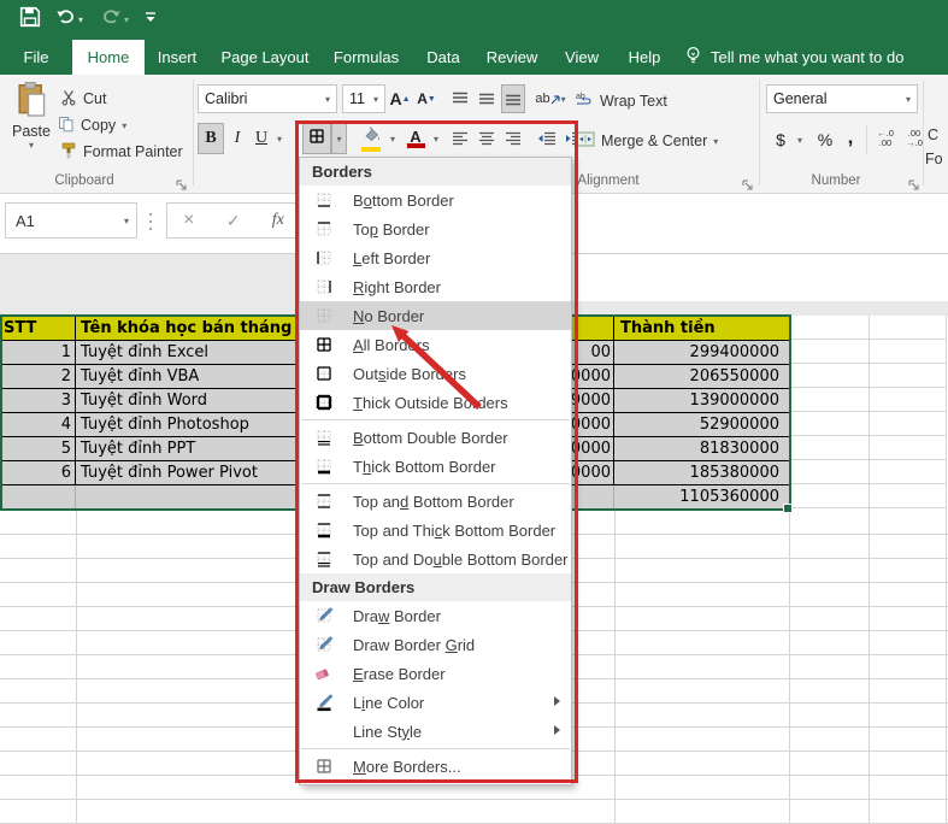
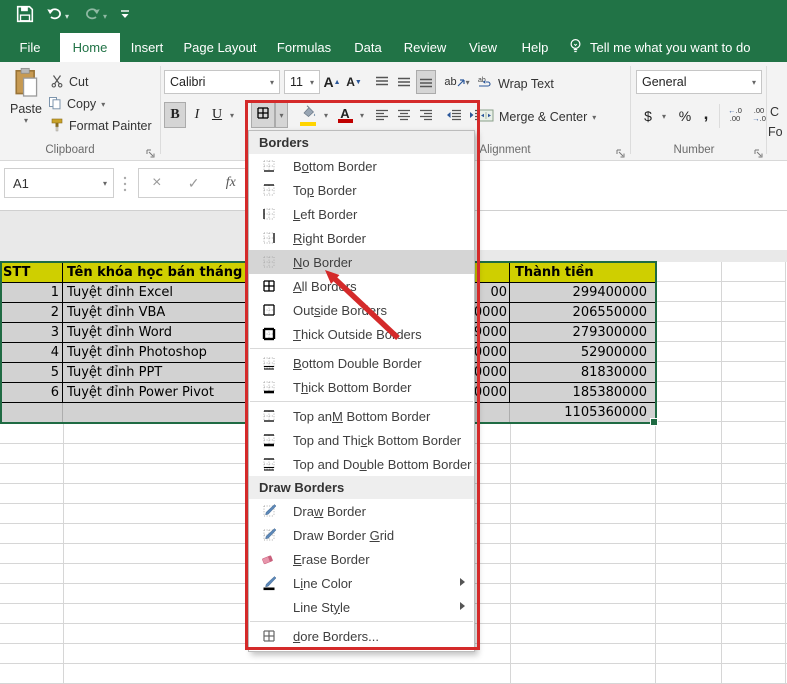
  ▾
  ▾
  File
  Home
  Insert
  Page Layout
  Formulas
  Data
  Review
  View
  Help
  Tell me what you want to do
  Paste
  ▾
  Cut
  Copy
  ▾
  Format Painter
  Clipboard
  Calibri
  ▾
  11
  ▾
  A
  A
  B
  I
  U
  ▾
  ▾
  ▾
  A
  ▾
  ab
  ▾
  Wrap Text
  Merge & Center
  ▾
  Alignment
  General
  ▾
  $
  ▾
  %
  ,
  ←.0
  .00
  .00
  →.0
  Number
  C
  Fo
  A1
  ▾
  ×
  ✓
  fx
  STT
  Tên khóa học bán tháng
  Thành tiền
  1
  Tuyệt đỉnh Excel
  00
  299400000
  2
  Tuyệt đỉnh VBA
  0000
  206550000
  3
  Tuyệt đỉnh Word
  9000
- 139000000
+ 279300000
  4
  Tuyệt đỉnh Photoshop
  0000
  52900000
  5
  Tuyệt đỉnh PPT
  0000
  81830000
  6
  Tuyệt đỉnh Power Pivot
  0000
  185380000
  1105360000
  Borders
  Bottom Border
  Top Border
  Left Border
  Right Border
  No Border
  All Bordrs
  Outside Borers
  Thick Outside Boders
  Bottom Double Border
  Thick Bottom Border
- Top and Bottom Border
+ Top anM Bottom Border
  Top and Thick Bottom Border
  Top and Double Bottom Border
  Draw Borders
  Draw Border
  Draw Border Grid
  Erase Border
  Line Color
  Line Style
- More Borders...
+ dore Borders...
